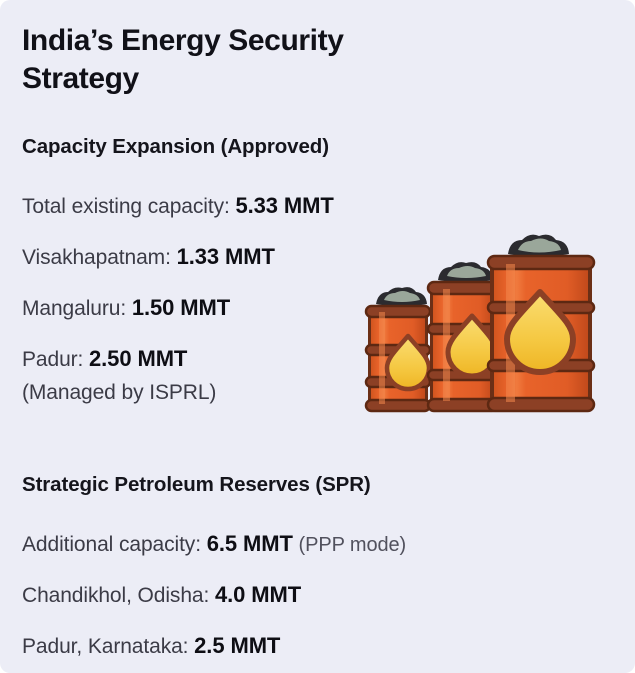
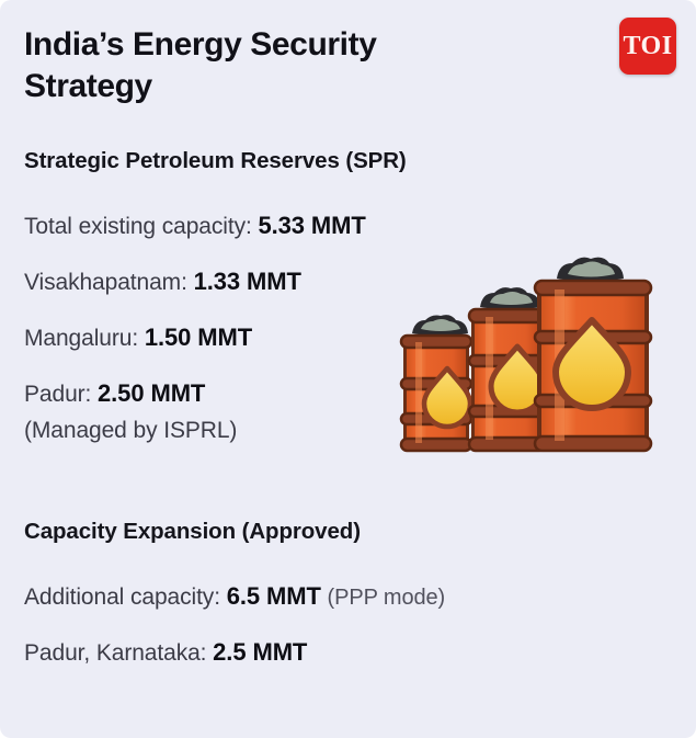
  India’s Energy Security Strategy
+ TOI
- Capacity Expansion (Approved)
+ Strategic Petroleum Reserves (SPR)
  Total existing capacity: 5.33 MMT
  Visakhapatnam: 1.33 MMT
  Mangaluru: 1.50 MMT
  Padur: 2.50 MMT
  (Managed by ISPRL)
- Strategic Petroleum Reserves (SPR)
+ Capacity Expansion (Approved)
  Additional capacity: 6.5 MMT (PPP mode)
- Chandikhol, Odisha: 4.0 MMT
  Padur, Karnataka: 2.5 MMT
